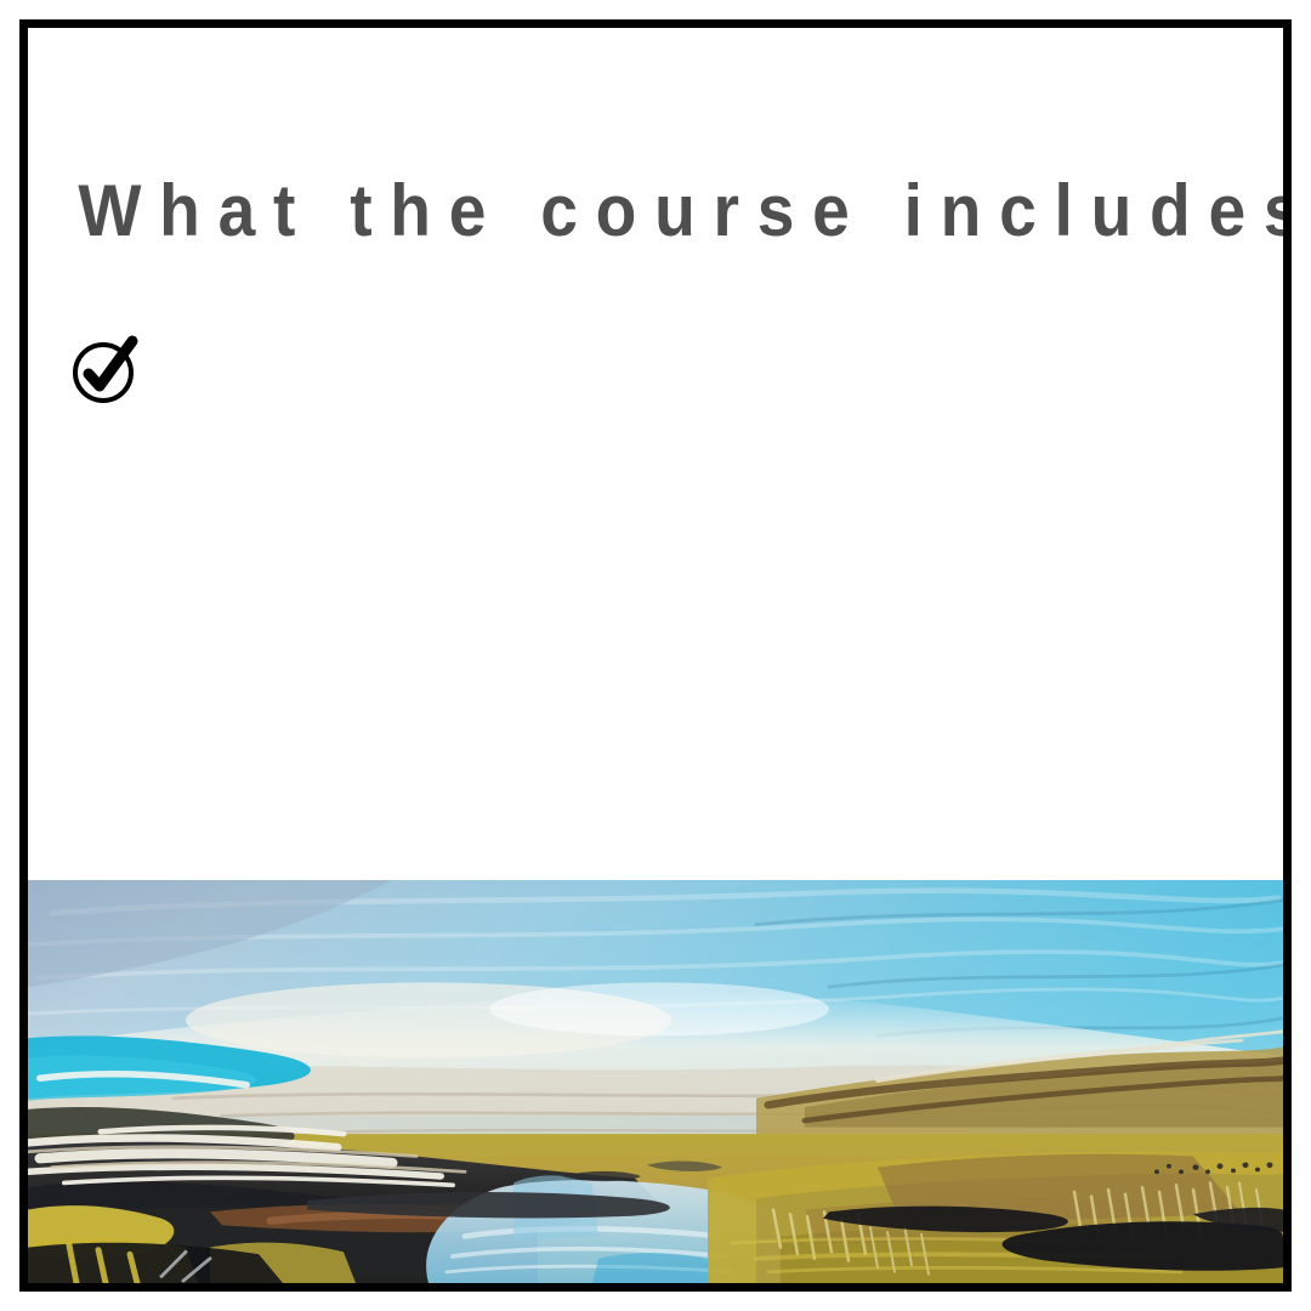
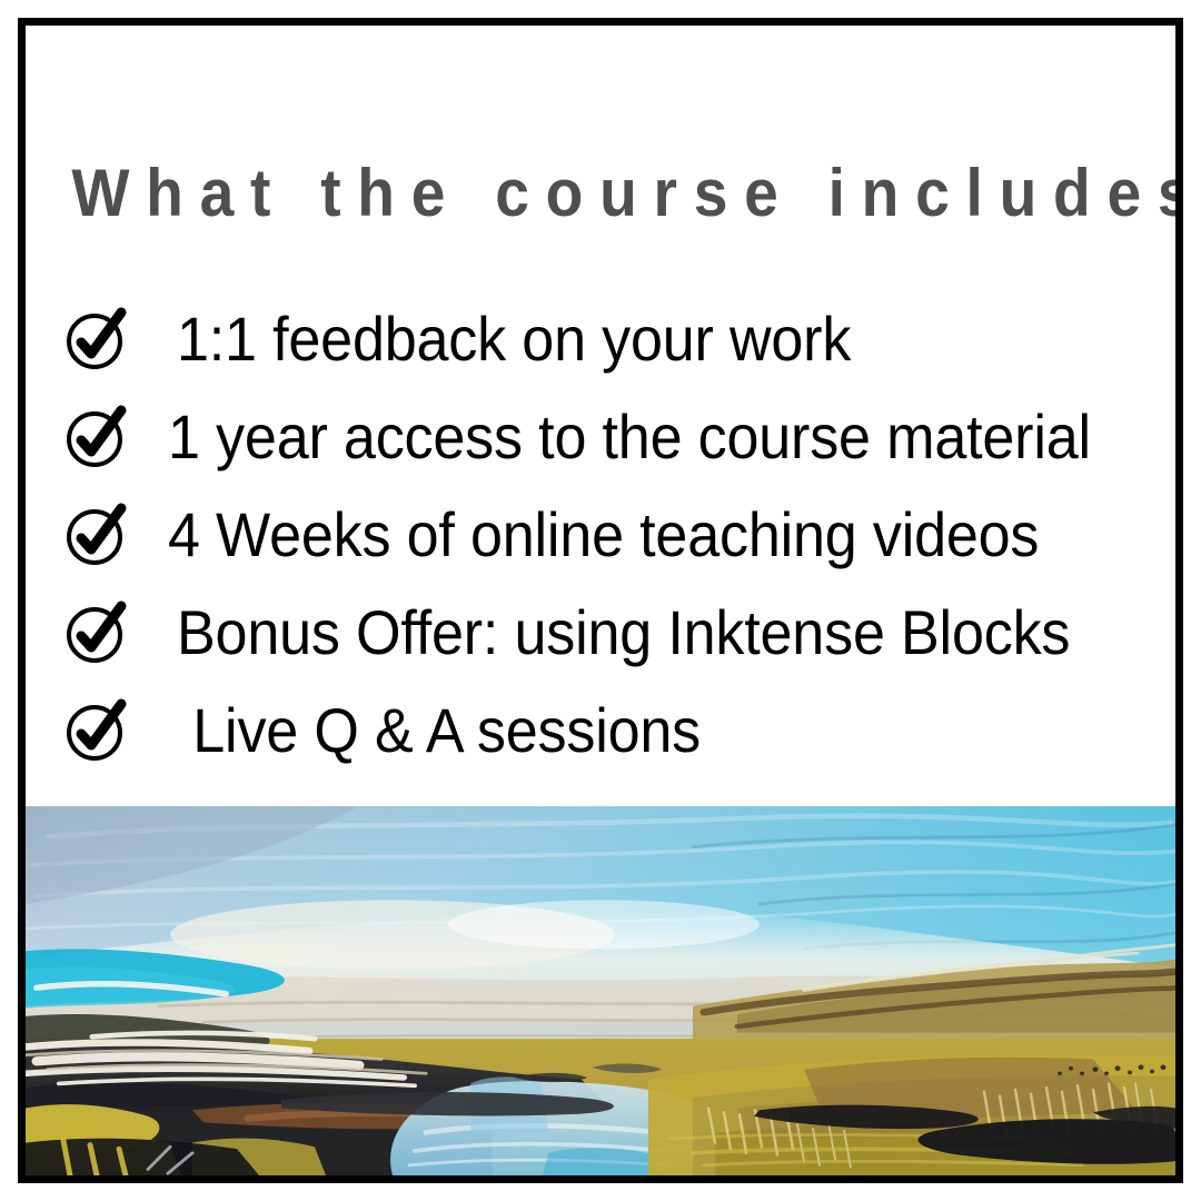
  What the course include
+ 1:1 feedback on your work
+ 1 year access to the course material
+ 4 Weeks of online teaching videos
+ Bonus Offer: using Inktense Blocks
+ Live Q & A sessions
